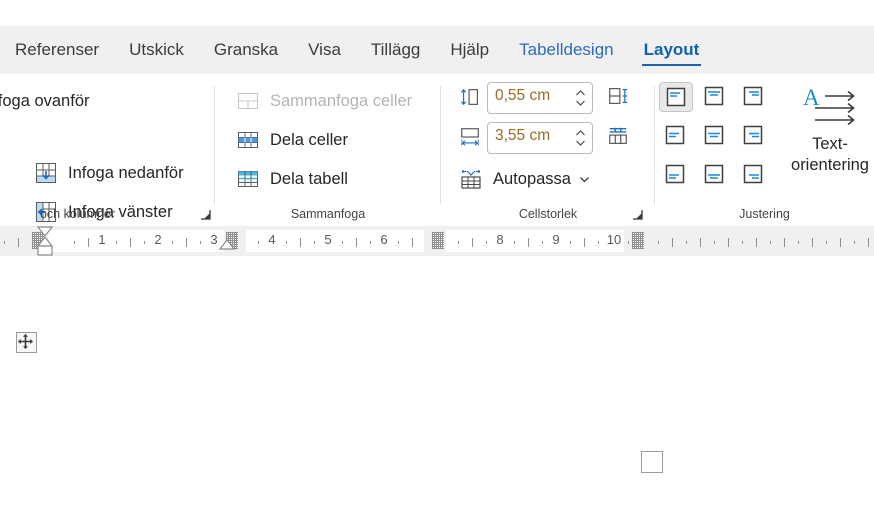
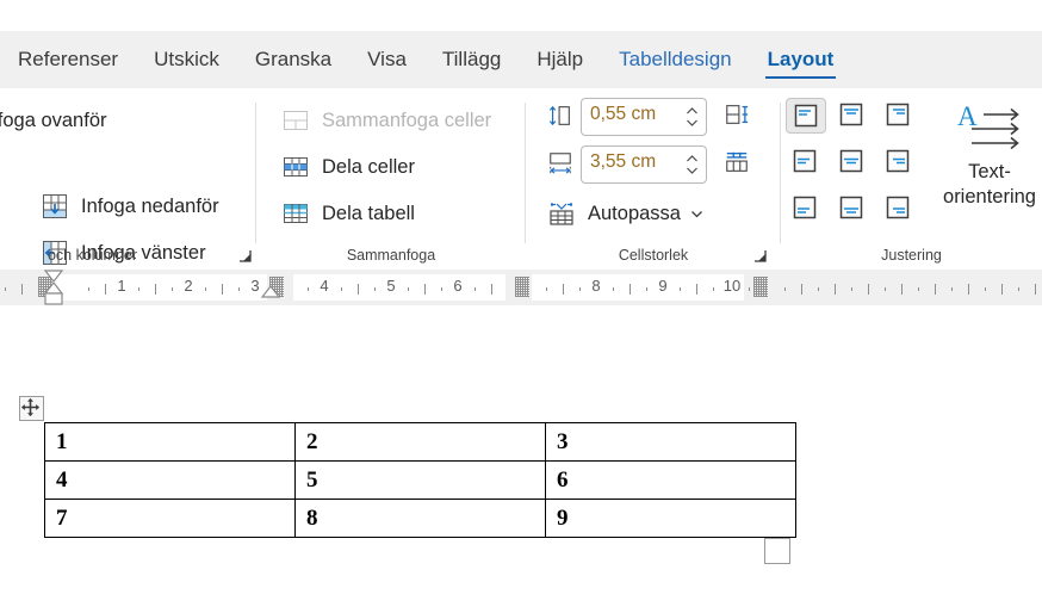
  Referenser
  Utskick
  Granska
  Visa
  Tillägg
  Hjälp
  Tabelldesign
  Layout
  foga ovanför
  Infoga nedanför
  Infoga vänster
  och kolumner
  Sammanfoga celler
  Dela celler
  Dela tabell
  Sammanfoga
  0,55 cm
  3,55 cm
  Autopassa
  Cellstorlek
  A
  Text-
  orientering
  Justering
  1
  2
  3
  4
  5
  6
  8
  9
  10
+ 1	2	3
+ 4	5	6
+ 7	8	9
